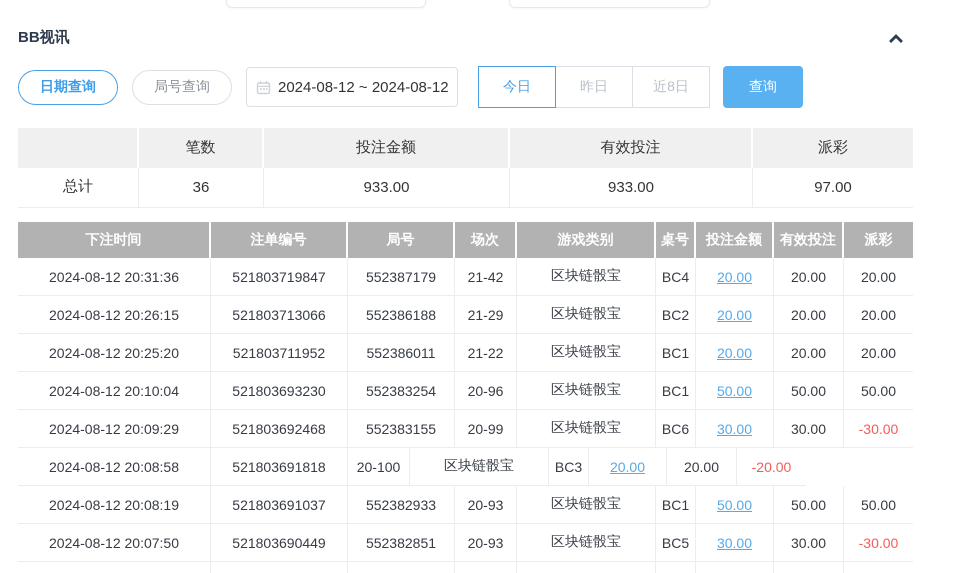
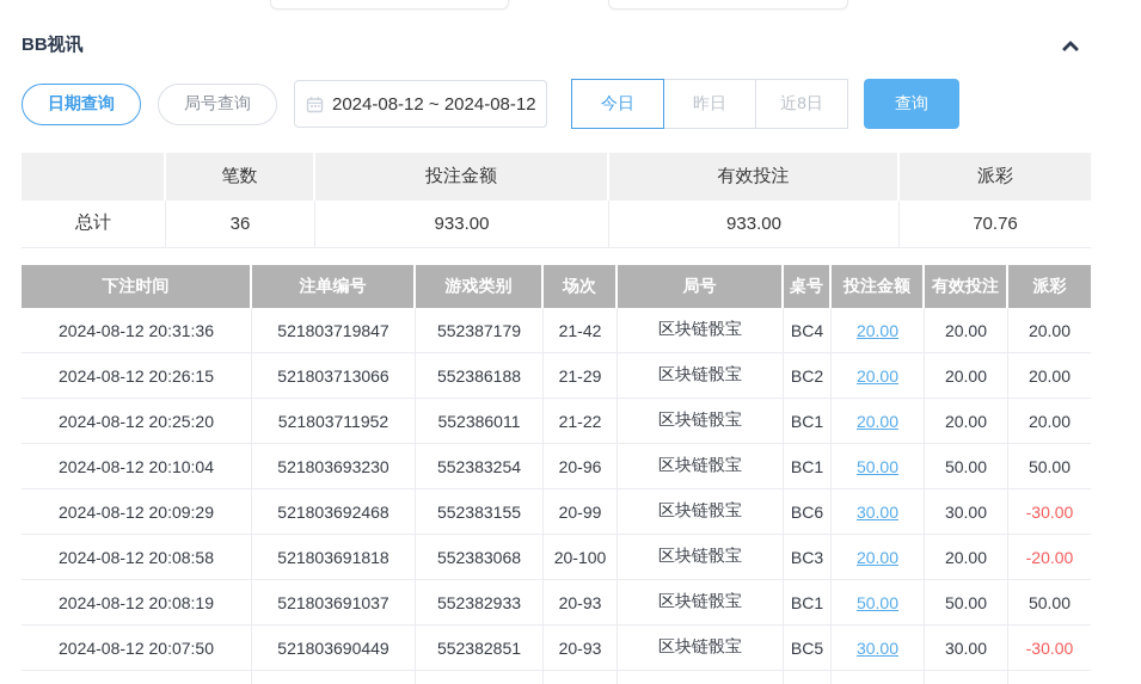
  BB视讯
  日期查询
  局号查询
  2024-08-12 ~ 2024-08-12
  今日
  昨日
  近8日
  查询
  笔数
  投注金额
  有效投注
  派彩
  总计
  36
  933.00
  933.00
- 97.00
+ 70.76
  下注时间
  注单编号
- 局号
+ 游戏类别
  场次
- 游戏类别
+ 局号
  桌号
  投注金额
  有效投注
  派彩
  2024-08-12 20:31:36
  521803719847
  552387179
  21-42
  区块链骰宝
  BC4
  20.00
  20.00
  20.00
  2024-08-12 20:26:15
  521803713066
  552386188
  21-29
  区块链骰宝
  BC2
  20.00
  20.00
  20.00
  2024-08-12 20:25:20
  521803711952
  552386011
  21-22
  区块链骰宝
  BC1
  20.00
  20.00
  20.00
  2024-08-12 20:10:04
  521803693230
  552383254
  20-96
  区块链骰宝
  BC1
  50.00
  50.00
  50.00
  2024-08-12 20:09:29
  521803692468
  552383155
  20-99
  区块链骰宝
  BC6
  30.00
  30.00
  -30.00
  2024-08-12 20:08:58
  521803691818
+ 552383068
  20-100
  区块链骰宝
  BC3
  20.00
  20.00
  -20.00
  2024-08-12 20:08:19
  521803691037
  552382933
  20-93
  区块链骰宝
  BC1
  50.00
  50.00
  50.00
  2024-08-12 20:07:50
  521803690449
  552382851
  20-93
  区块链骰宝
  BC5
  30.00
  30.00
  -30.00
